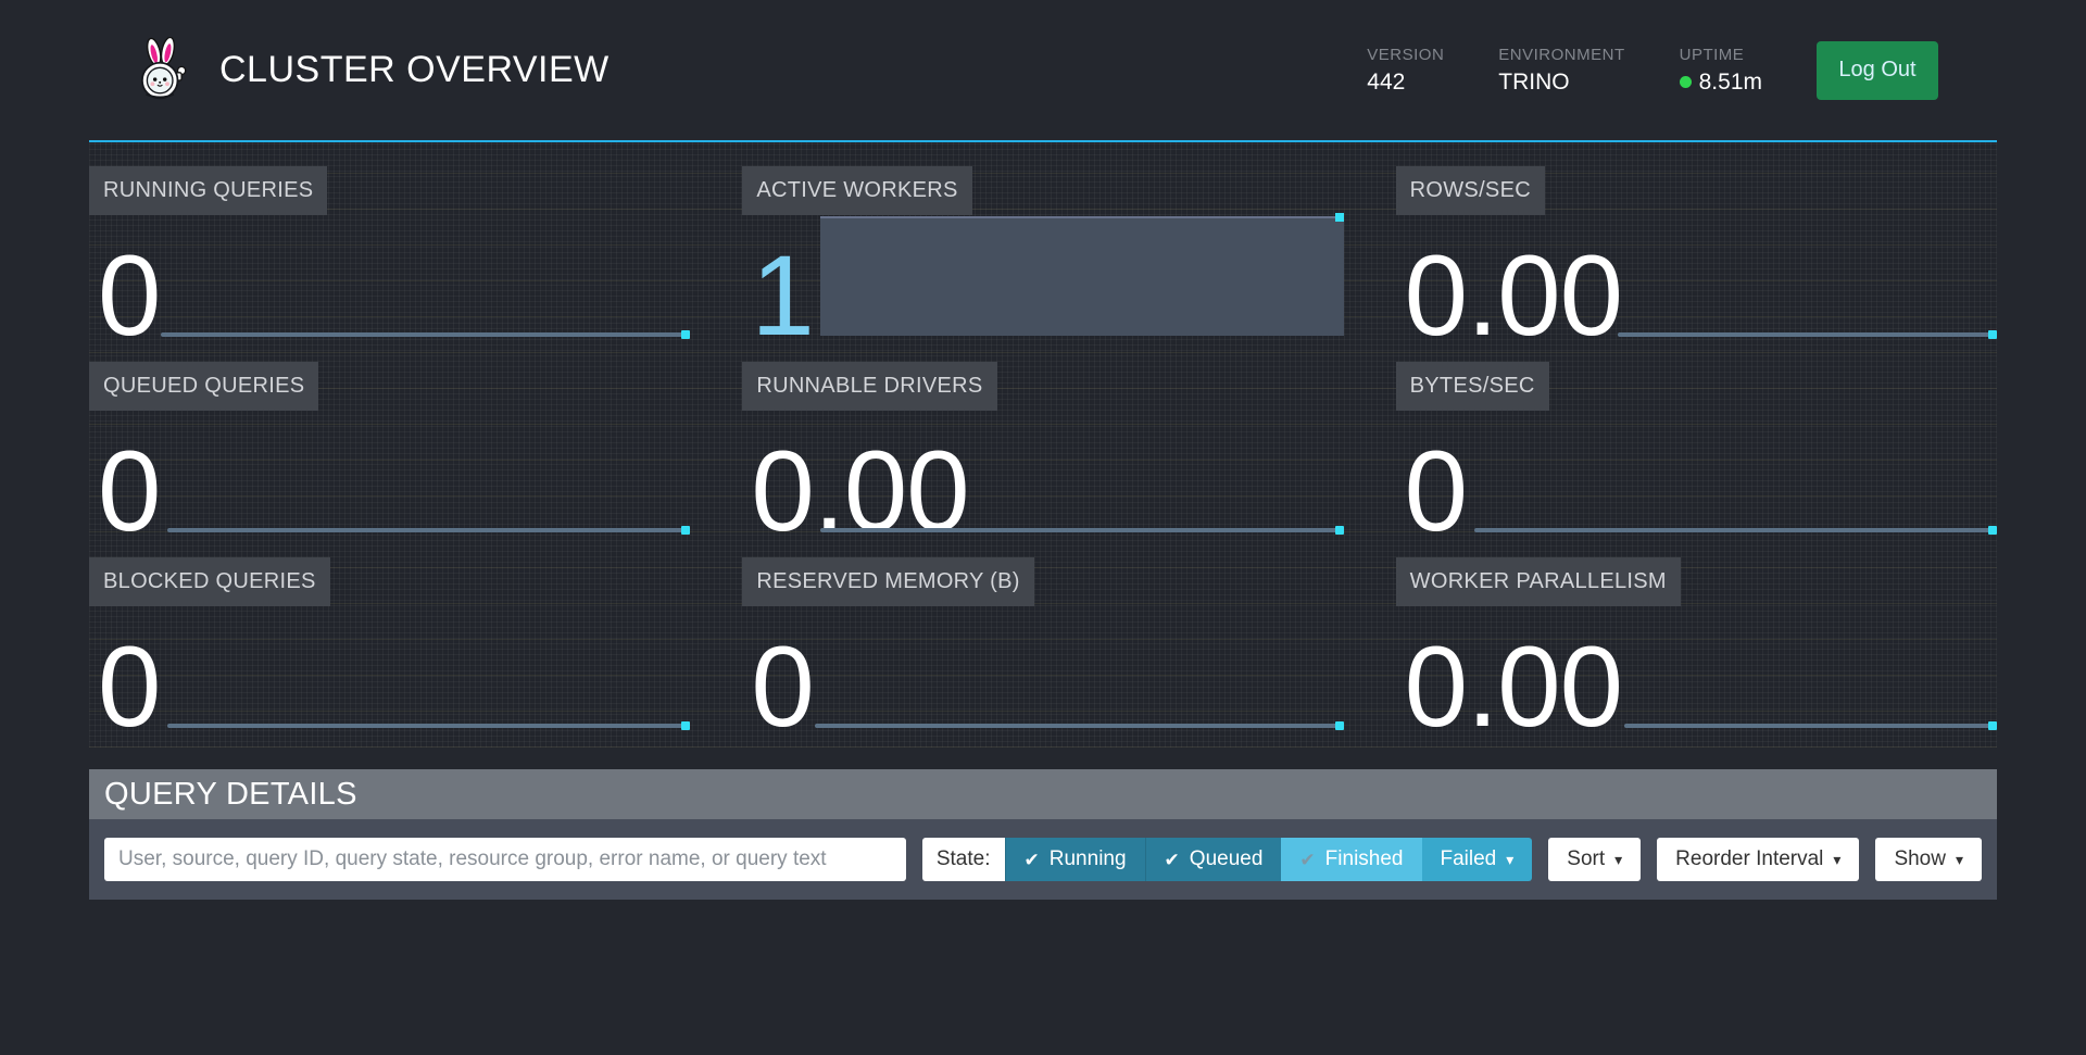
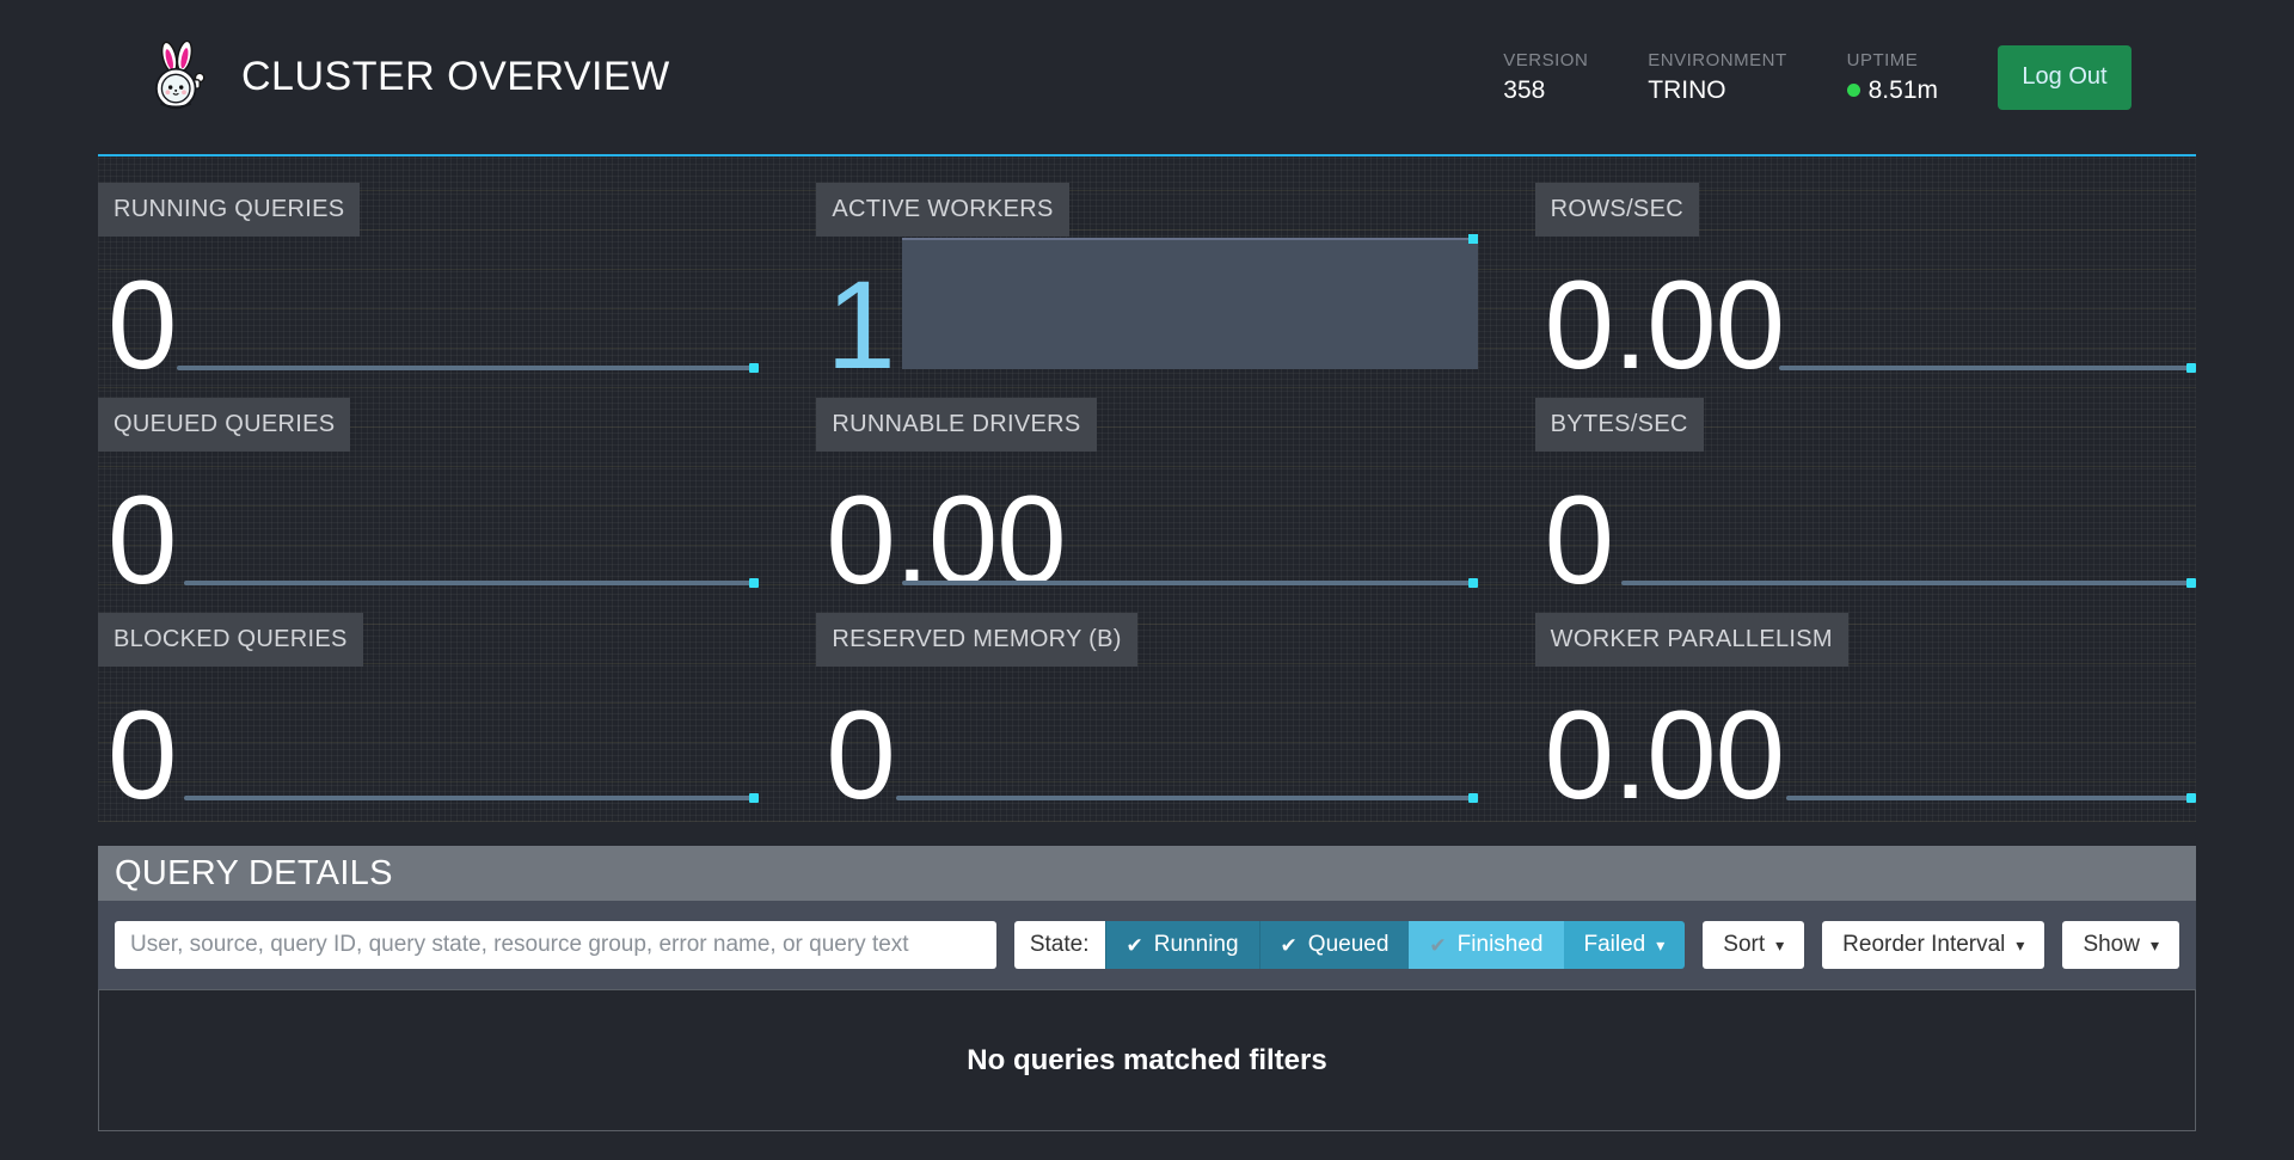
  CLUSTER OVERVIEW
  VERSION
- 442
+ 358
  ENVIRONMENT
  TRINO
  UPTIME
  8.51m
  Log Out
  RUNNING QUERIES
  0
  ACTIVE WORKERS
  1
  ROWS/SEC
  0.00
  QUEUED QUERIES
  0
  RUNNABLE DRIVERS
  0.00
  BYTES/SEC
  0
  BLOCKED QUERIES
  0
  RESERVED MEMORY (B)
  0
  WORKER PARALLELISM
  0.00
  QUERY DETAILS
  User, source, query ID, query state, resource group, error name, or query text
  State:
  ✔
  Running
  ✔
  Queued
  ✔
  Finished
  Failed
  ▾
  Sort
  ▾
  Reorder Interval
  ▾
  Show
  ▾
+ No queries matched filters
